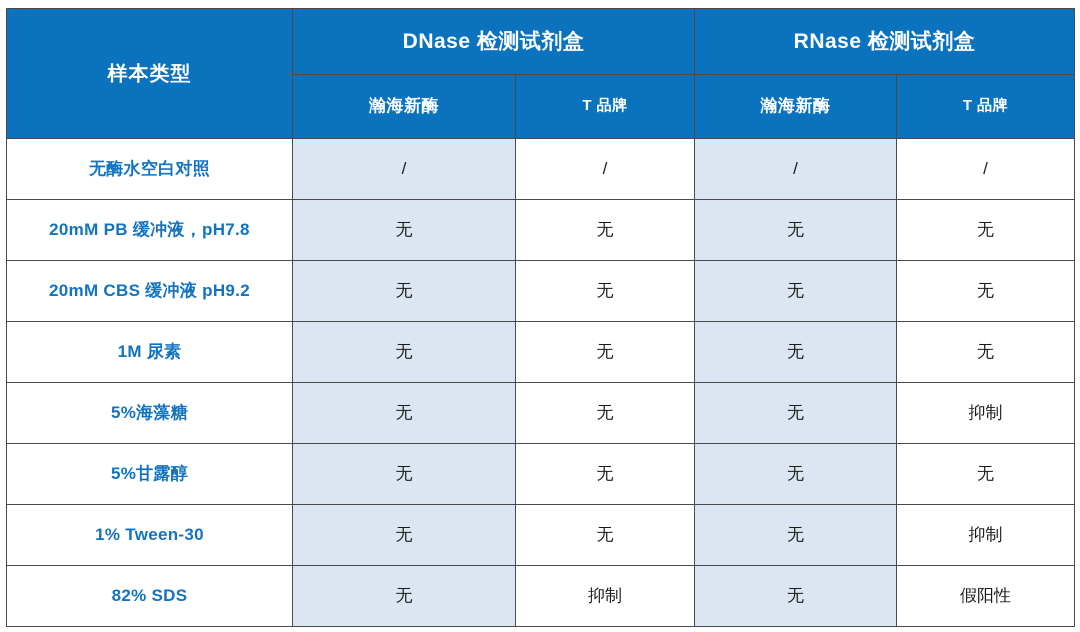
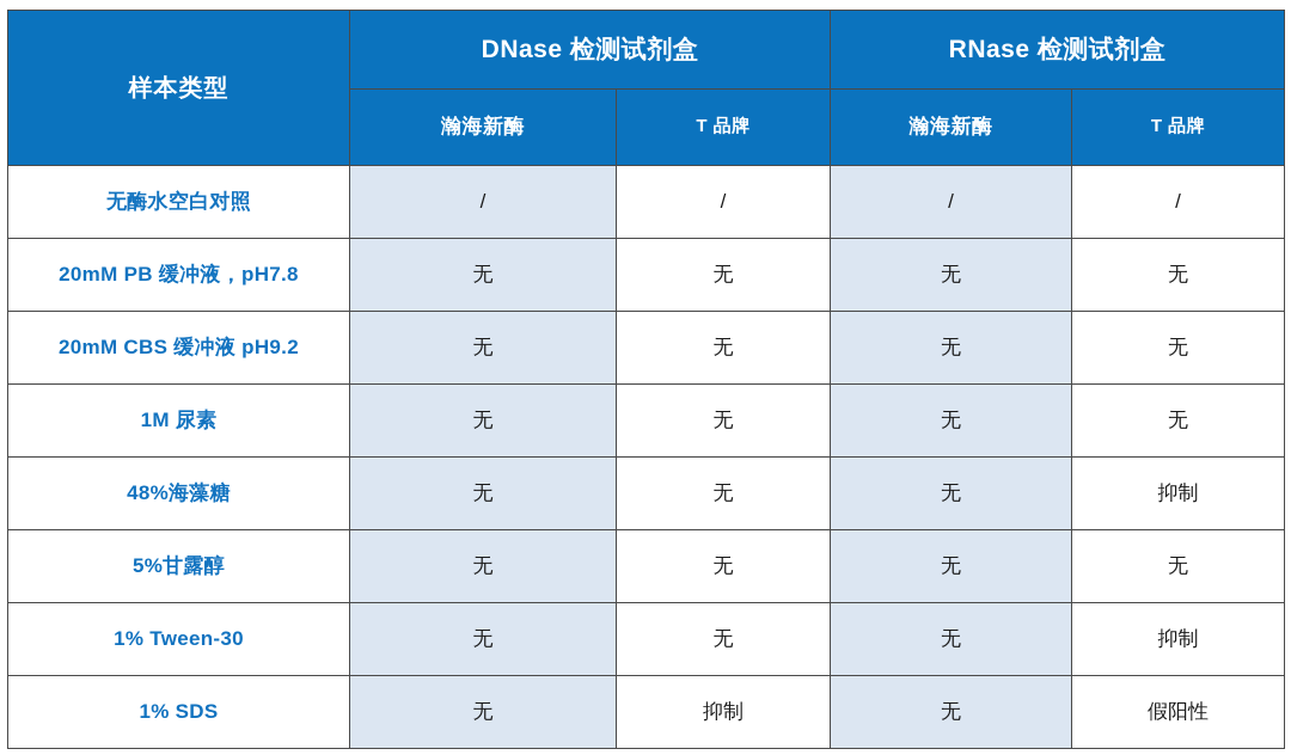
  样本类型	DNase 检测试剂盒	RNase 检测试剂盒
  瀚海新酶	T 品牌	瀚海新酶	T 品牌
  无酶水空白对照	/	/	/	/
  20mM PB 缓冲液，pH7.8	无	无	无	无
  20mM CBS 缓冲液 pH9.2	无	无	无	无
  1M 尿素	无	无	无	无
- 5%海藻糖	无	无	无	抑制
+ 48%海藻糖	无	无	无	抑制
  5%甘露醇	无	无	无	无
  1% Tween-30	无	无	无	抑制
- 82% SDS	无	抑制	无	假阳性
+ 1% SDS	无	抑制	无	假阳性
